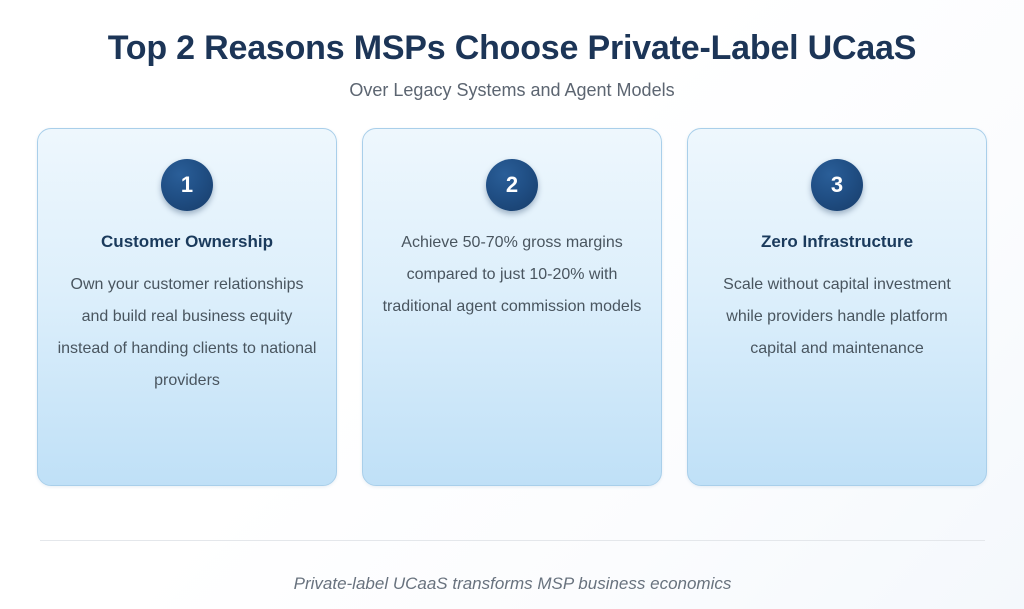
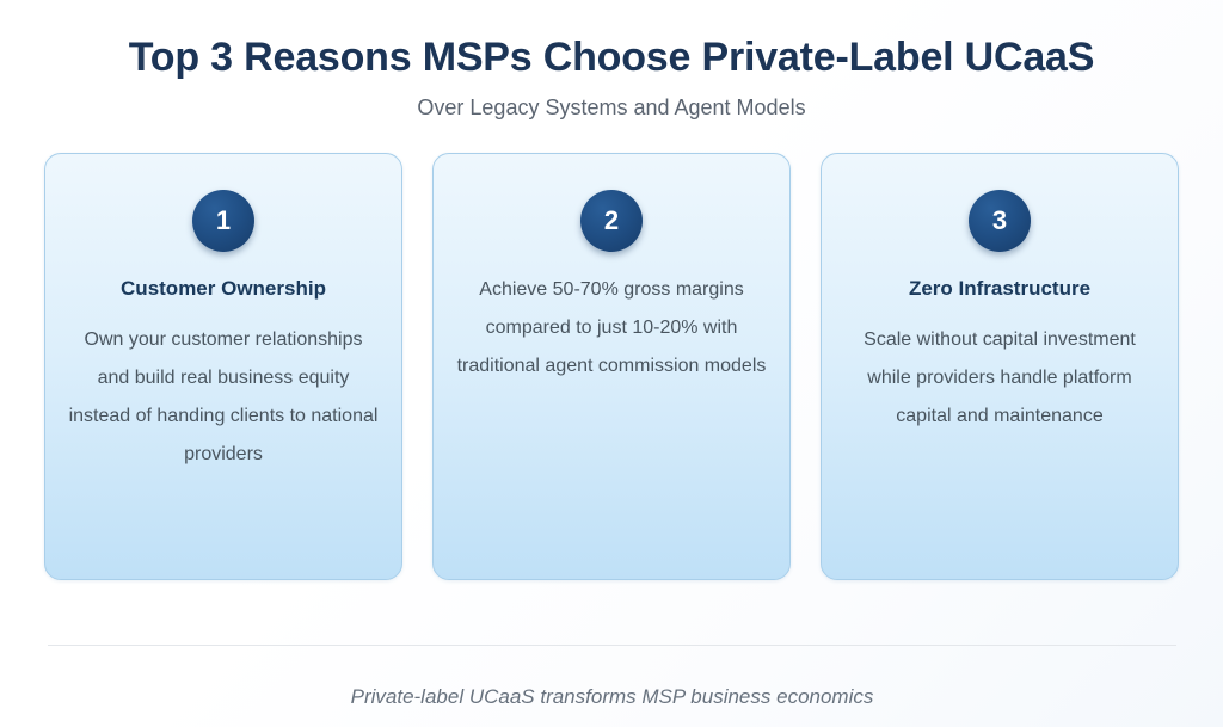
- Top 2 Reasons MSPs Choose Private-Label UCaaS
+ Top 3 Reasons MSPs Choose Private-Label UCaaS
  Over Legacy Systems and Agent Models
  1
  Customer Ownership
  Own your customer relationships and build real business equity instead of handing clients to national providers
  2
  Achieve 50-70% gross margins compared to just 10-20% with traditional agent commission models
  3
  Zero Infrastructure
  Scale without capital investment while providers handle platform capital and maintenance
  Private-label UCaaS transforms MSP business economics
